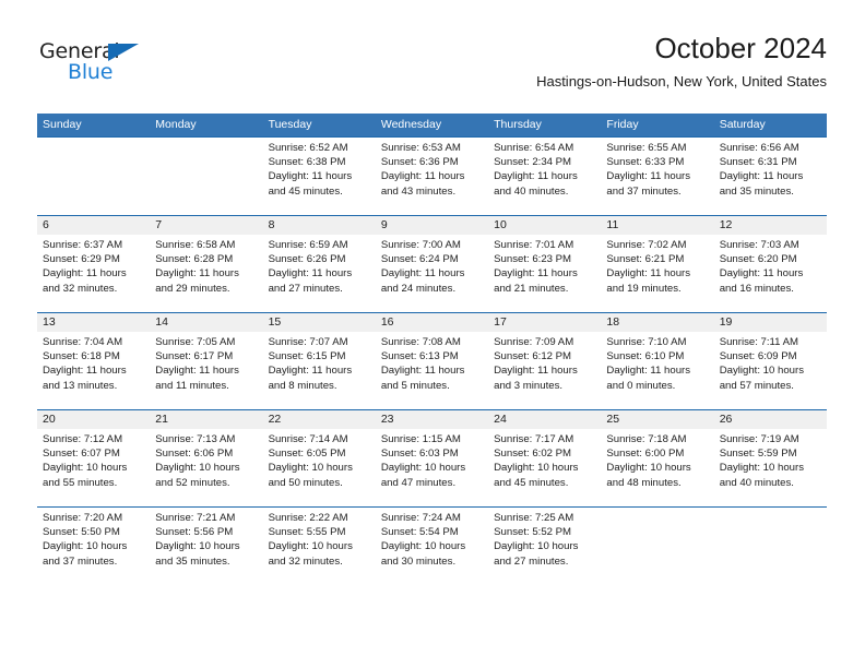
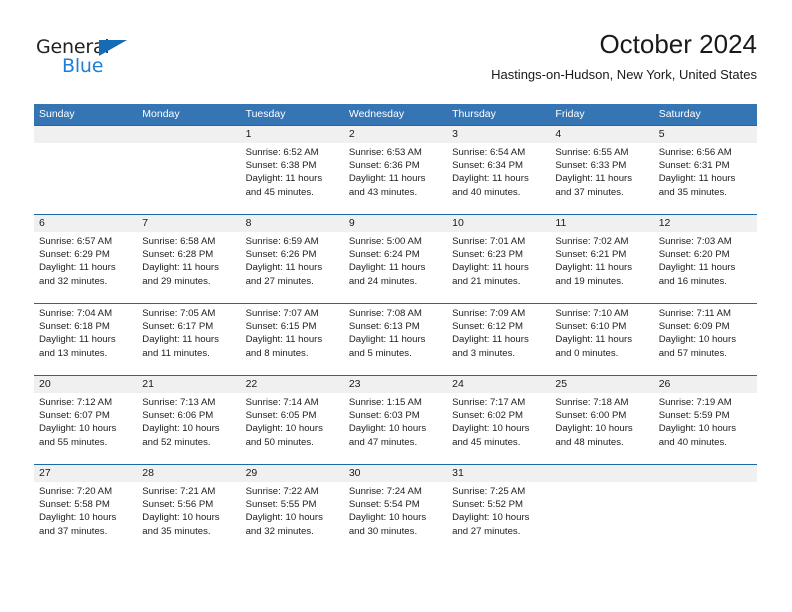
  General
  Blue
  October 2024
  Hastings-on-Hudson, New York, United States
  Sunday
  Monday
  Tuesday
  Wednesday
  Thursday
  Friday
  Saturday
+ 1
+ 2
+ 3
+ 4
+ 5
  Sunrise: 6:52 AM
  Sunset: 6:38 PM
  Daylight: 11 hours
  and 45 minutes.
  Sunrise: 6:53 AM
  Sunset: 6:36 PM
  Daylight: 11 hours
  and 43 minutes.
  Sunrise: 6:54 AM
- Sunset: 2:34 PM
+ Sunset: 6:34 PM
  Daylight: 11 hours
  and 40 minutes.
  Sunrise: 6:55 AM
  Sunset: 6:33 PM
  Daylight: 11 hours
  and 37 minutes.
  Sunrise: 6:56 AM
  Sunset: 6:31 PM
  Daylight: 11 hours
  and 35 minutes.
  6
  7
  8
  9
  10
  11
  12
- Sunrise: 6:37 AM
+ Sunrise: 6:57 AM
  Sunset: 6:29 PM
  Daylight: 11 hours
  and 32 minutes.
  Sunrise: 6:58 AM
  Sunset: 6:28 PM
  Daylight: 11 hours
  and 29 minutes.
  Sunrise: 6:59 AM
  Sunset: 6:26 PM
  Daylight: 11 hours
  and 27 minutes.
- Sunrise: 7:00 AM
+ Sunrise: 5:00 AM
  Sunset: 6:24 PM
  Daylight: 11 hours
  and 24 minutes.
  Sunrise: 7:01 AM
  Sunset: 6:23 PM
  Daylight: 11 hours
  and 21 minutes.
  Sunrise: 7:02 AM
  Sunset: 6:21 PM
  Daylight: 11 hours
  and 19 minutes.
  Sunrise: 7:03 AM
  Sunset: 6:20 PM
  Daylight: 11 hours
  and 16 minutes.
- 13
- 14
- 15
- 16
- 17
- 18
- 19
  Sunrise: 7:04 AM
  Sunset: 6:18 PM
  Daylight: 11 hours
  and 13 minutes.
  Sunrise: 7:05 AM
  Sunset: 6:17 PM
  Daylight: 11 hours
  and 11 minutes.
  Sunrise: 7:07 AM
  Sunset: 6:15 PM
  Daylight: 11 hours
  and 8 minutes.
  Sunrise: 7:08 AM
  Sunset: 6:13 PM
  Daylight: 11 hours
  and 5 minutes.
  Sunrise: 7:09 AM
  Sunset: 6:12 PM
  Daylight: 11 hours
  and 3 minutes.
  Sunrise: 7:10 AM
  Sunset: 6:10 PM
  Daylight: 11 hours
  and 0 minutes.
  Sunrise: 7:11 AM
  Sunset: 6:09 PM
  Daylight: 10 hours
  and 57 minutes.
  20
  21
  22
  23
  24
  25
  26
  Sunrise: 7:12 AM
  Sunset: 6:07 PM
  Daylight: 10 hours
  and 55 minutes.
  Sunrise: 7:13 AM
  Sunset: 6:06 PM
  Daylight: 10 hours
  and 52 minutes.
  Sunrise: 7:14 AM
  Sunset: 6:05 PM
  Daylight: 10 hours
  and 50 minutes.
  Sunrise: 1:15 AM
  Sunset: 6:03 PM
  Daylight: 10 hours
  and 47 minutes.
  Sunrise: 7:17 AM
  Sunset: 6:02 PM
  Daylight: 10 hours
  and 45 minutes.
  Sunrise: 7:18 AM
  Sunset: 6:00 PM
  Daylight: 10 hours
  and 48 minutes.
  Sunrise: 7:19 AM
  Sunset: 5:59 PM
  Daylight: 10 hours
  and 40 minutes.
+ 27
+ 28
+ 29
+ 30
+ 31
  Sunrise: 7:20 AM
- Sunset: 5:50 PM
+ Sunset: 5:58 PM
  Daylight: 10 hours
  and 37 minutes.
  Sunrise: 7:21 AM
  Sunset: 5:56 PM
  Daylight: 10 hours
  and 35 minutes.
- Sunrise: 2:22 AM
+ Sunrise: 7:22 AM
  Sunset: 5:55 PM
  Daylight: 10 hours
  and 32 minutes.
  Sunrise: 7:24 AM
  Sunset: 5:54 PM
  Daylight: 10 hours
  and 30 minutes.
  Sunrise: 7:25 AM
  Sunset: 5:52 PM
  Daylight: 10 hours
  and 27 minutes.
